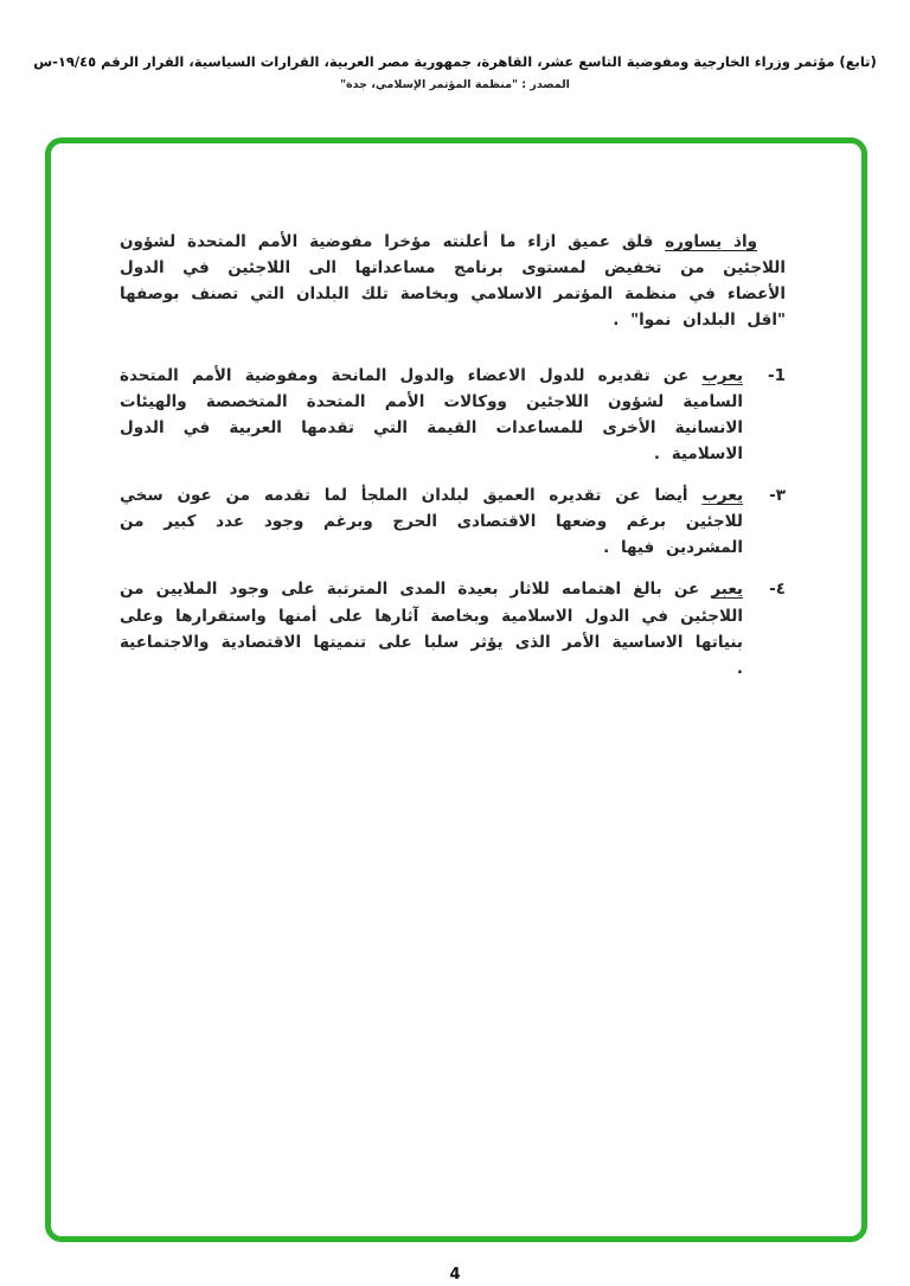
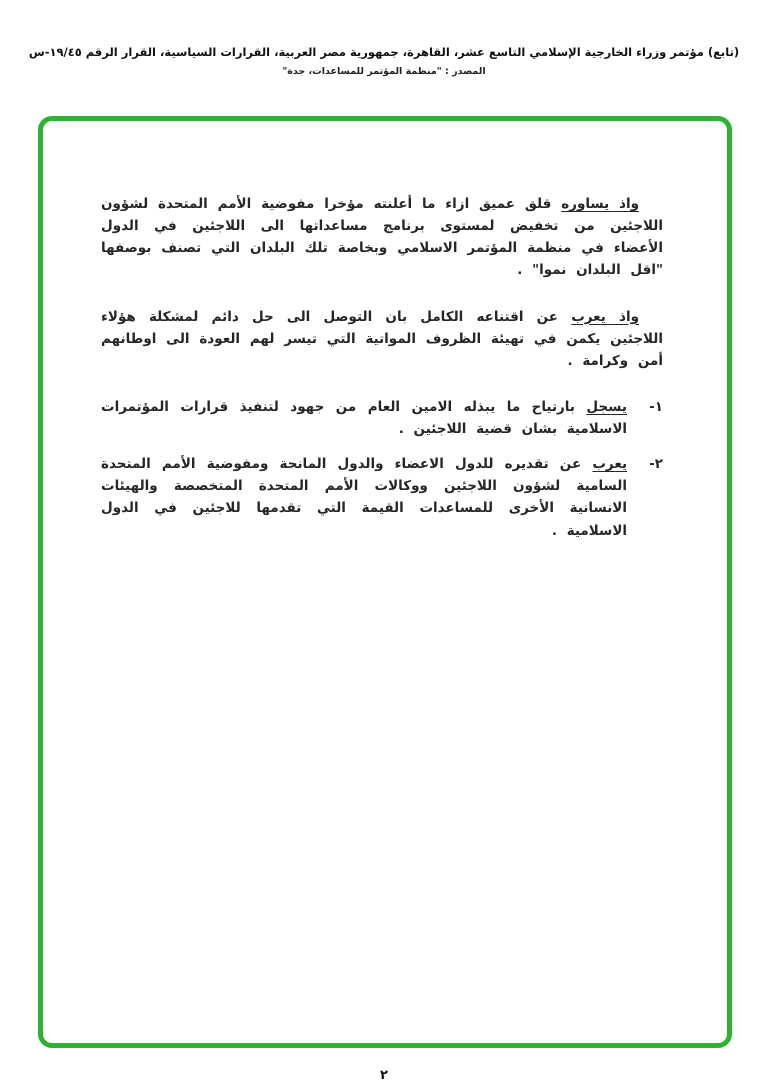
- (تابع) مؤتمر وزراء الخارجية ومفوضية التاسع عشر، القاهرة، جمهورية مصر العربية، القرارات السياسية، القرار الرقم ١٩/٤٥-س
+ (تابع) مؤتمر وزراء الخارجية الإسلامي التاسع عشر، القاهرة، جمهورية مصر العربية، القرارات السياسية، القرار الرقم ١٩/٤٥-س
- المصدر : "منظمة المؤتمر الإسلامي، جدة"
+ المصدر : "منظمة المؤتمر للمساعدات، جدة"
  واذ يساوره قلق عميق ازاء ما أعلنته مؤخرا مفوضية الأمم المتحدة لشؤون اللاجئين من تخفيض لمستوى برنامج مساعداتها الى اللاجئين في الدول الأعضاء في منظمة المؤتمر الاسلامي وبخاصة تلك البلدان التي تصنف بوصفها "اقل البلدان نموا" .
+ واذ يعرب عن اقتناعه الكامل بان التوصل الى حل دائم لمشكلة هؤلاء اللاجئين يكمن في تهيئة الظروف المواتية التي تيسر لهم العودة الى اوطانهم أمن وكرامة .
+ ١-
+ يسجل بارتياح ما يبذله الامين العام من جهود لتنفيذ قرارات المؤتمرات الاسلامية بشان قضية اللاجئين .
- 1-
+ ٢-
- يعرب عن تقديره للدول الاعضاء والدول المانحة ومفوضية الأمم المتحدة السامية لشؤون اللاجئين ووكالات الأمم المتحدة المتخصصة والهيئات الانسانية الأخرى للمساعدات القيمة التي تقدمها العربية في الدول الاسلامية .
+ يعرب عن تقديره للدول الاعضاء والدول المانحة ومفوضية الأمم المتحدة السامية لشؤون اللاجئين ووكالات الأمم المتحدة المتخصصة والهيئات الانسانية الأخرى للمساعدات القيمة التي تقدمها للاجئين في الدول الاسلامية .
- ٣-
- يعرب أيضا عن تقديره العميق لبلدان الملجأ لما تقدمه من عون سخي للاجئين برغم وضعها الاقتصادى الحرج وبرغم وجود عدد كبير من المشردين فيها .
- ٤-
- يعبر عن بالغ اهتمامه للاثار بعيدة المدى المترتبة على وجود الملايين من اللاجئين في الدول الاسلامية وبخاصة آثارها على أمنها واستقرارها وعلى بنياتها الاساسية الأمر الذى يؤثر سلبا على تنميتها الاقتصادية والاجتماعية .
- 4
+ ٢
